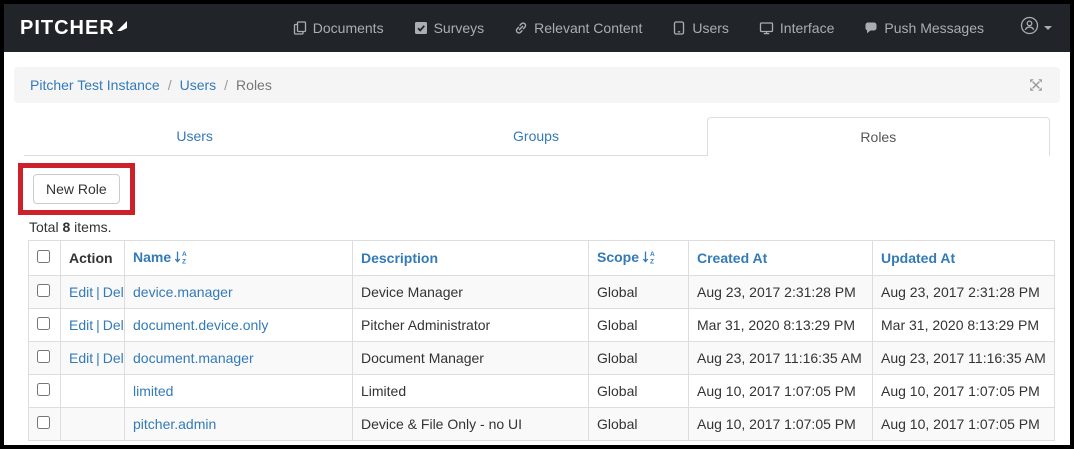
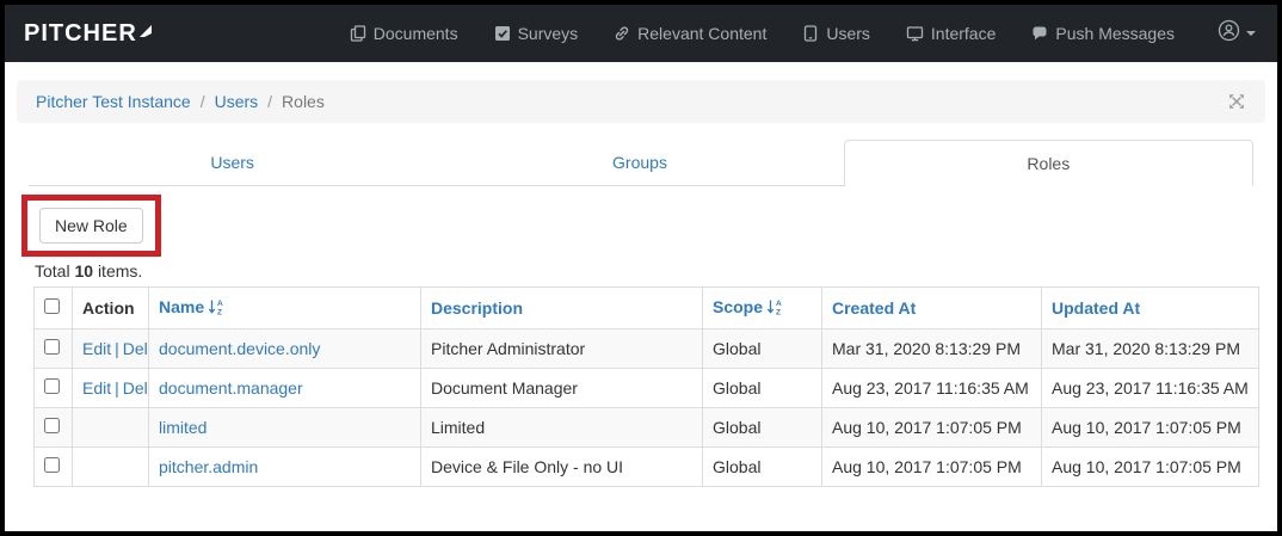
  PITCHER
  Documents
  Surveys
  Relevant Content
  Users
  Interface
  Push Messages
  Pitcher Test Instance
  /
  Users
  /
  Roles
  Users
  Groups
  Roles
  New Role
- Total 8 items.
+ Total 10 items.
  	Action	Name	Description	Scope	Created At	Updated At
- 	Edit | Del	device.manager	Device Manager	Global	Aug 23, 2017 2:31:28 PM	Aug 23, 2017 2:31:28 PM
  	Edit | Del	document.device.only	Pitcher Administrator	Global	Mar 31, 2020 8:13:29 PM	Mar 31, 2020 8:13:29 PM
  	Edit | Del	document.manager	Document Manager	Global	Aug 23, 2017 11:16:35 AM	Aug 23, 2017 11:16:35 AM
  		limited	Limited	Global	Aug 10, 2017 1:07:05 PM	Aug 10, 2017 1:07:05 PM
  		pitcher.admin	Device & File Only - no UI	Global	Aug 10, 2017 1:07:05 PM	Aug 10, 2017 1:07:05 PM
